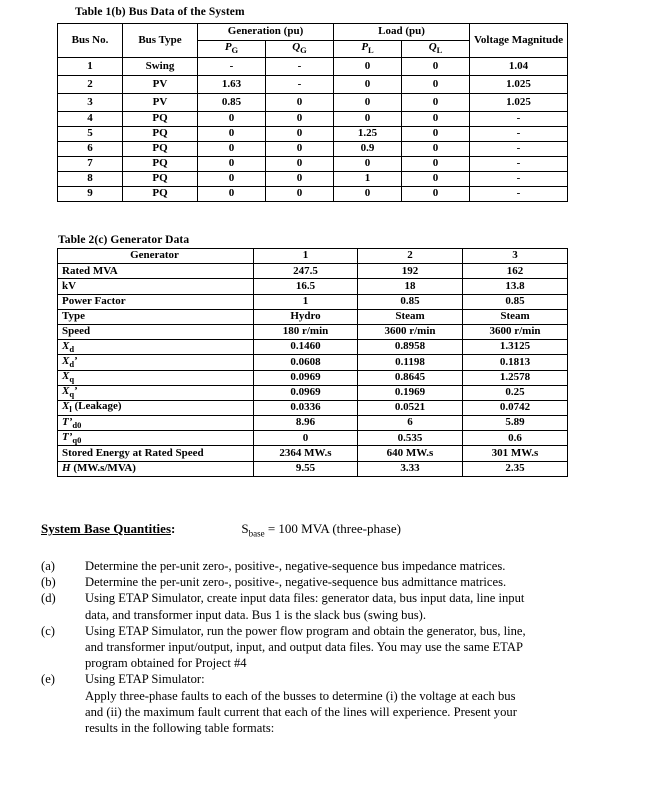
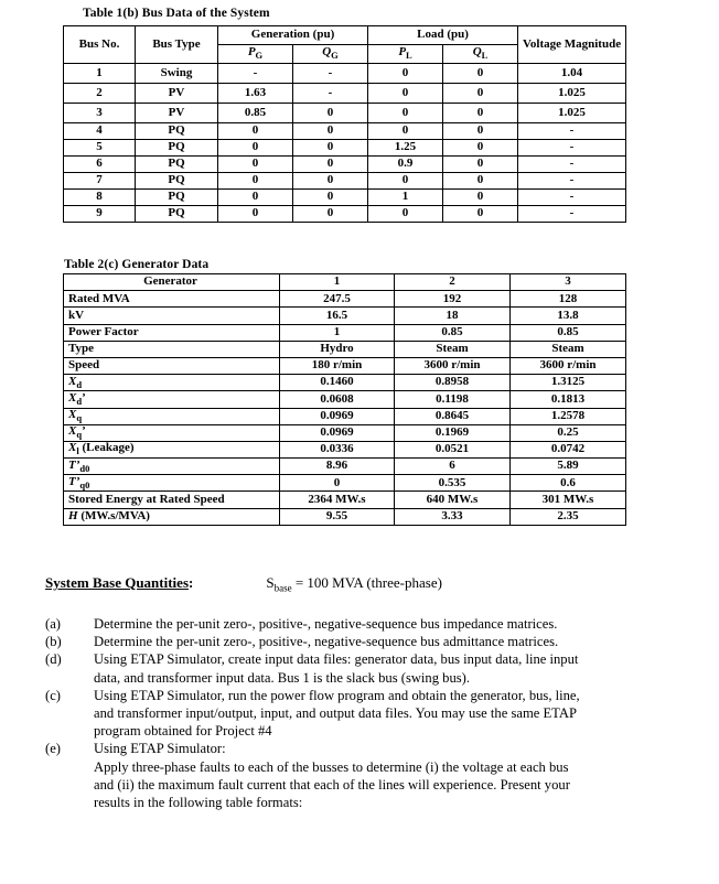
  Table 1(b) Bus Data of the System
  Bus No.	Bus Type	Generation (pu)	Load (pu)	Voltage Magnitude
  PG	QG	PL	QL
  1	Swing	-	-	0	0	1.04
  2	PV	1.63	-	0	0	1.025
  3	PV	0.85	0	0	0	1.025
  4	PQ	0	0	0	0	-
  5	PQ	0	0	1.25	0	-
  6	PQ	0	0	0.9	0	-
  7	PQ	0	0	0	0	-
  8	PQ	0	0	1	0	-
  9	PQ	0	0	0	0	-
  Table 2(c) Generator Data
  Generator	1	2	3
- Rated MVA	247.5	192	162
+ Rated MVA	247.5	192	128
  kV	16.5	18	13.8
  Power Factor	1	0.85	0.85
  Type	Hydro	Steam	Steam
  Speed	180 r/min	3600 r/min	3600 r/min
  Xd	0.1460	0.8958	1.3125
  Xd’	0.0608	0.1198	0.1813
  Xq	0.0969	0.8645	1.2578
  Xq’	0.0969	0.1969	0.25
  Xl (Leakage)	0.0336	0.0521	0.0742
  T’d0	8.96	6	5.89
  T’q0	0	0.535	0.6
  Stored Energy at Rated Speed	2364 MW.s	640 MW.s	301 MW.s
  H (MW.s/MVA)	9.55	3.33	2.35
  System Base Quantities: Sbase = 100 MVA (three-phase)
  (a)
  Determine the per-unit zero-, positive-, negative-sequence bus impedance matrices.
  (b)
  Determine the per-unit zero-, positive-, negative-sequence bus admittance matrices.
  (d)
  Using ETAP Simulator, create input data files: generator data, bus input data, line input
  data, and transformer input data. Bus 1 is the slack bus (swing bus).
  (c)
  Using ETAP Simulator, run the power flow program and obtain the generator, bus, line,
  and transformer input/output, input, and output data files. You may use the same ETAP
  program obtained for Project #4
  (e)
  Using ETAP Simulator:
  Apply three-phase faults to each of the busses to determine (i) the voltage at each bus
  and (ii) the maximum fault current that each of the lines will experience. Present your
  results in the following table formats:
